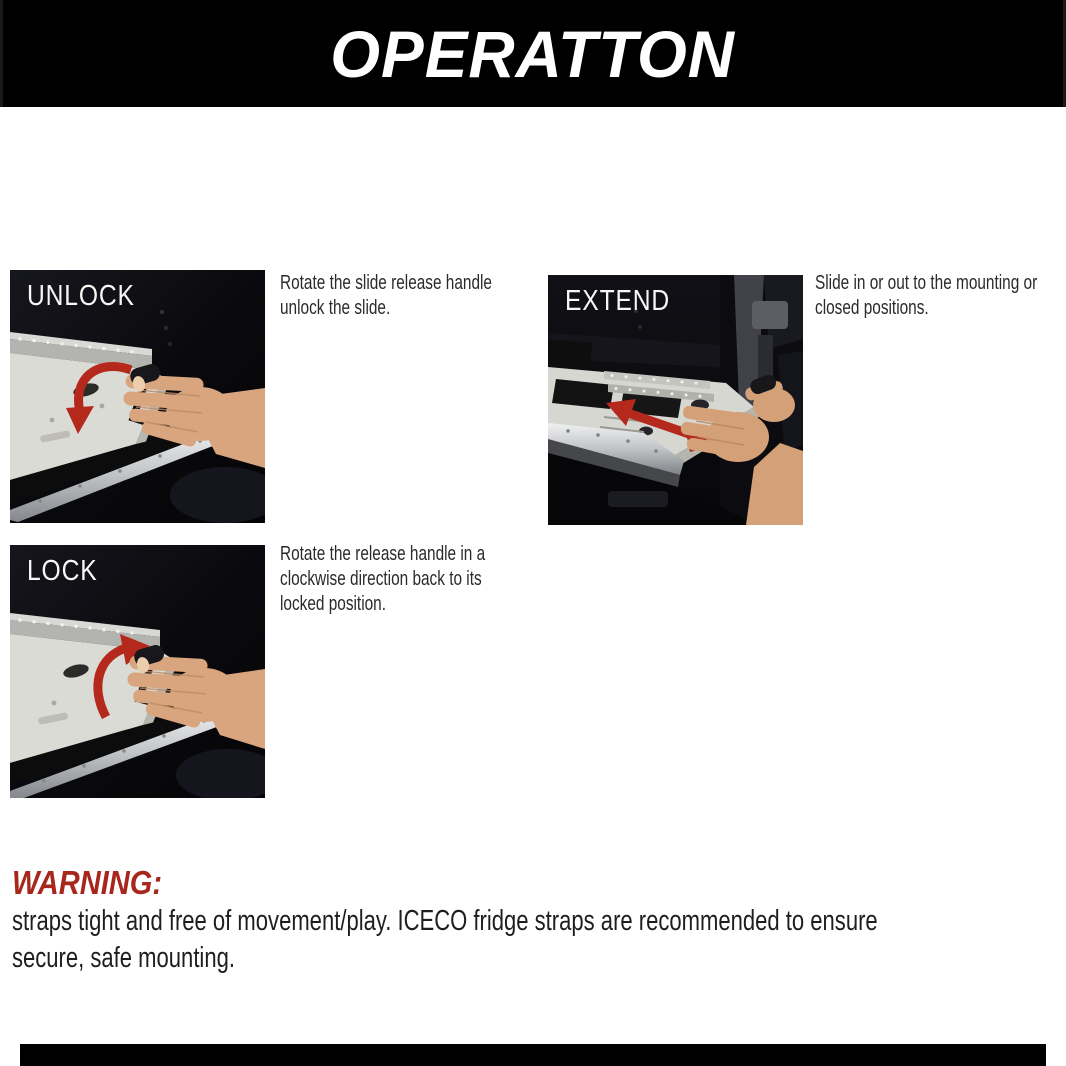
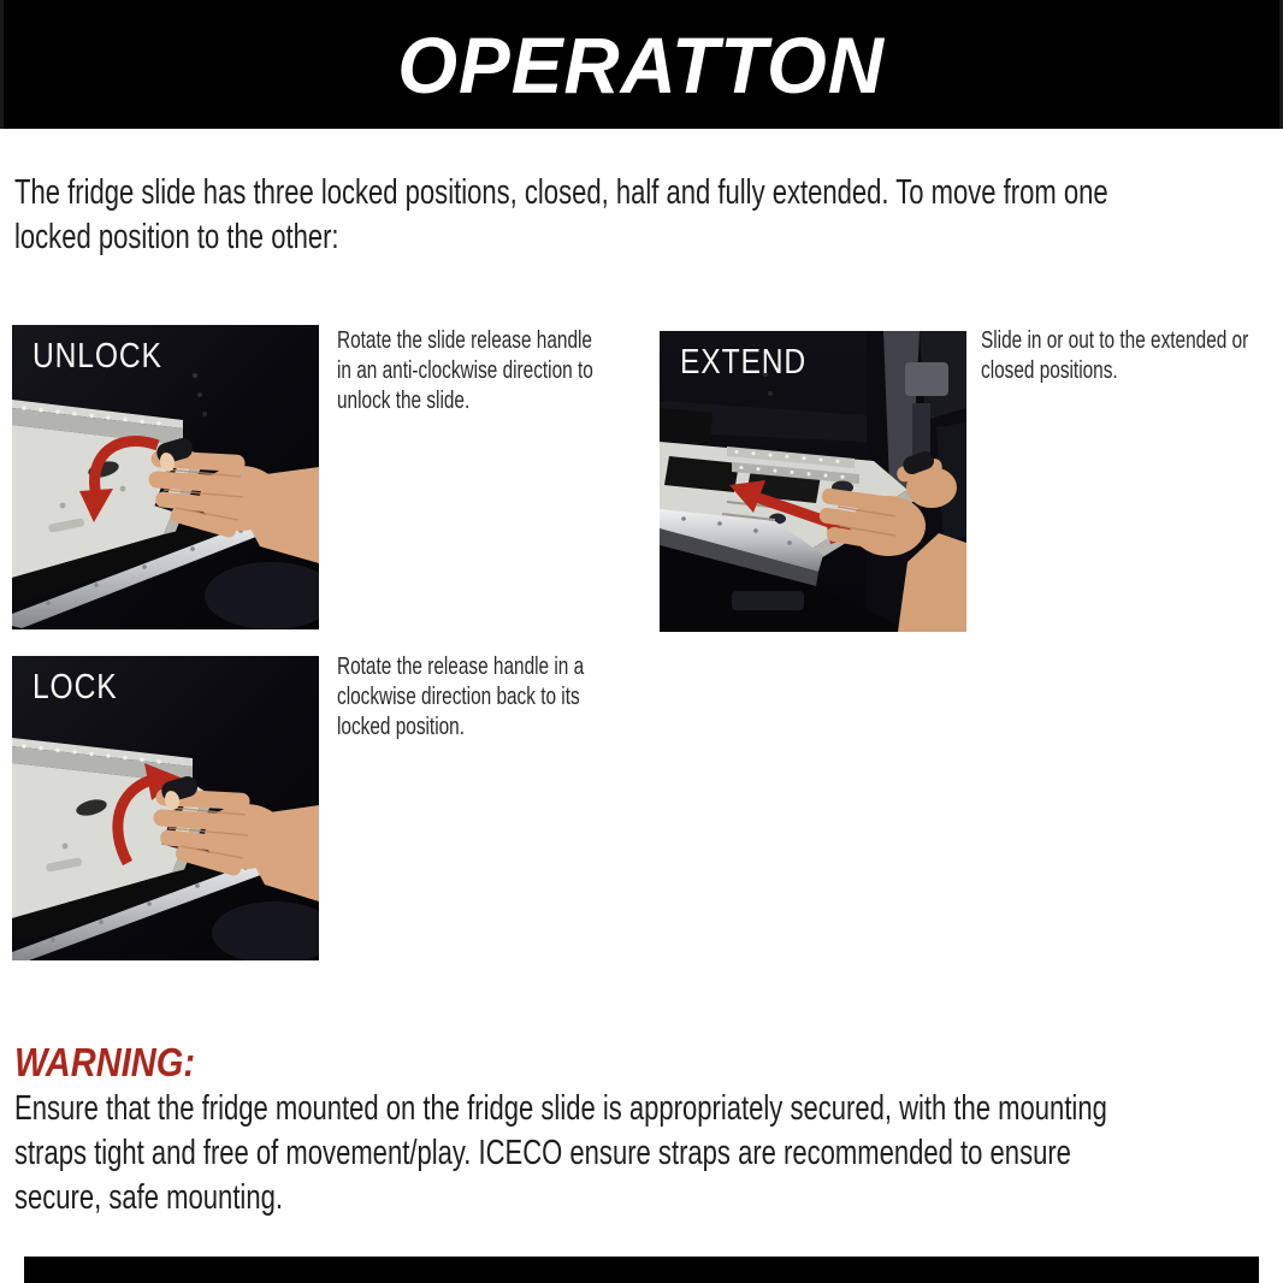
  OPERATTON
+ The fridge slide has three locked positions, closed, half and fully extended. To move from one
+ locked position to the other:
  UNLOCK
  Rotate the slide release handle
+ in an anti-clockwise direction to
  unlock the slide.
  EXTEND
- Slide in or out to the mounting or
+ Slide in or out to the extended or
  closed positions.
  LOCK
  Rotate the release handle in a
  clockwise direction back to its
  locked position.
  WARNING:
+ Ensure that the fridge mounted on the fridge slide is appropriately secured, with the mounting
- straps tight and free of movement/play. ICECO fridge straps are recommended to ensure
+ straps tight and free of movement/play. ICECO ensure straps are recommended to ensure
  secure, safe mounting.
